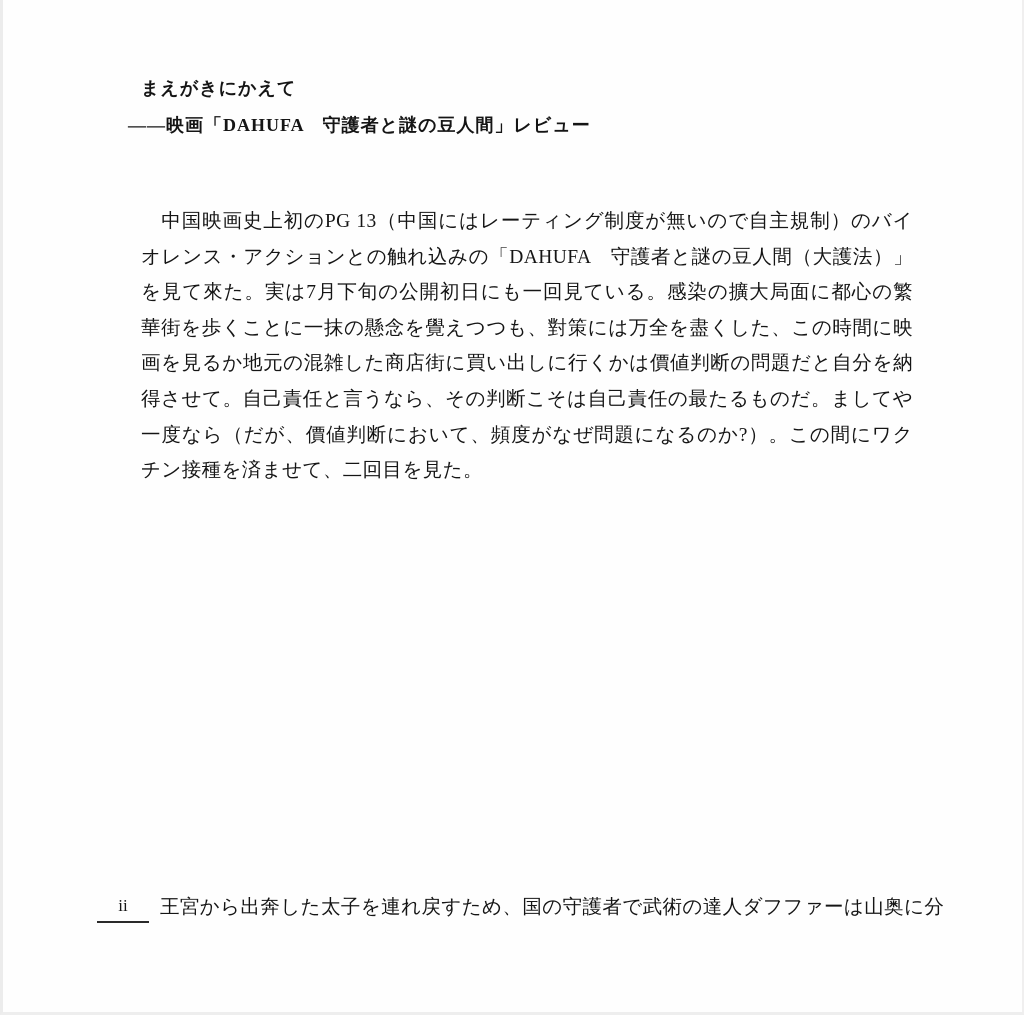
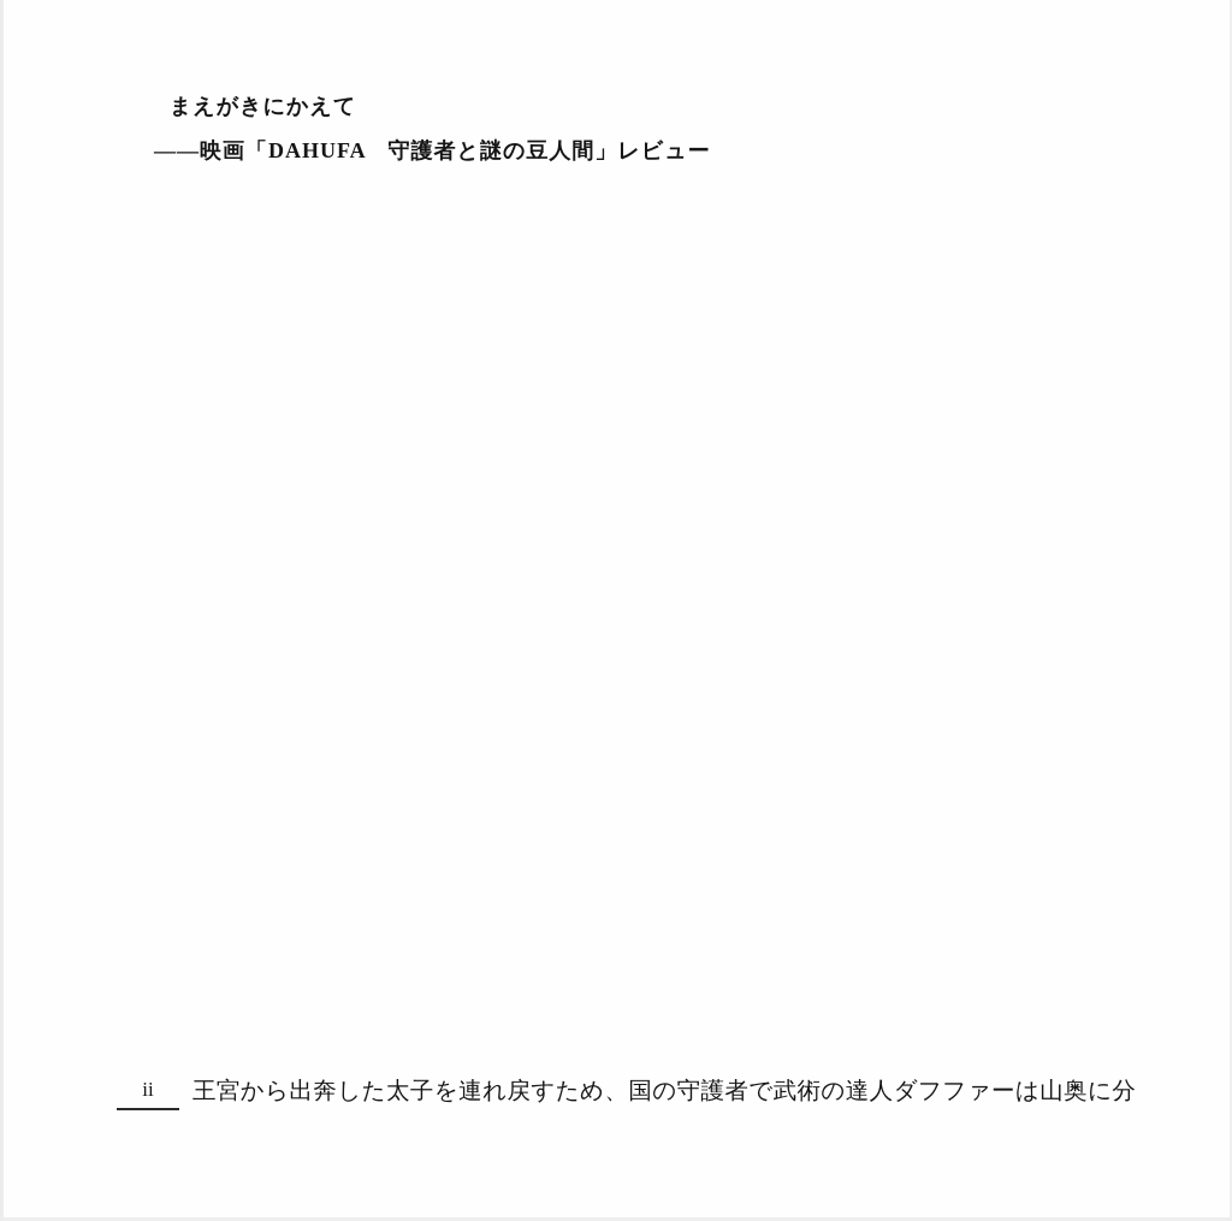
  まえがきにかえて
  ——映画「DAHUFA 守護者と謎の豆人間」レビュー
- 中国映画史上初のPG 13（中国にはレーティング制度が無いので自主規制）のバイオレンス・アクションとの触れ込みの「DAHUFA 守護者と謎の豆人間（大護法）」を見て來た。実は7月下旬の公開初日にも一回見ている。感染の擴大局面に都心の繁華街を歩くことに一抹の懸念を覺えつつも、對策には万全を盡くした、この時間に映画を見るか地元の混雑した商店街に買い出しに行くかは價値判断の問題だと自分を納得させて。自己責任と言うなら、その判断こそは自己責任の最たるものだ。ましてや一度なら（だが、價値判断において、頻度がなぜ問題になるのか?）。この間にワクチン接種を済ませて、二回目を見た。
  ii
  王宮から出奔した太子を連れ戻すため、国の守護者で武術の達人ダフファーは山奥に分
